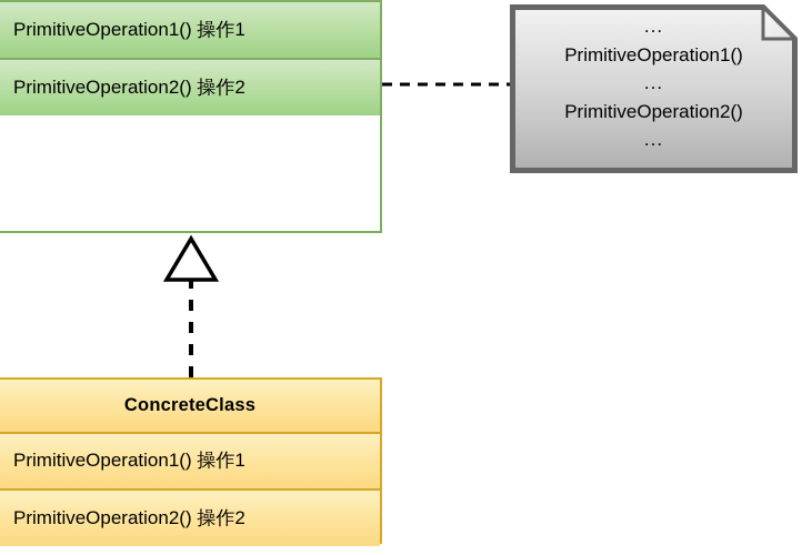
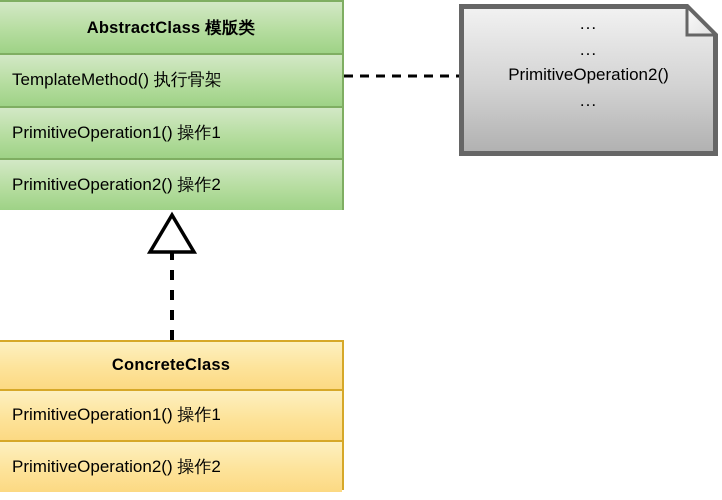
+ AbstractClass 模版类
+ TemplateMethod() 执行骨架
  PrimitiveOperation1() 操作1
  PrimitiveOperation2() 操作2
  ...
- PrimitiveOperation1()
  ...
  PrimitiveOperation2()
  ...
  ConcreteClass
  PrimitiveOperation1() 操作1
  PrimitiveOperation2() 操作2
